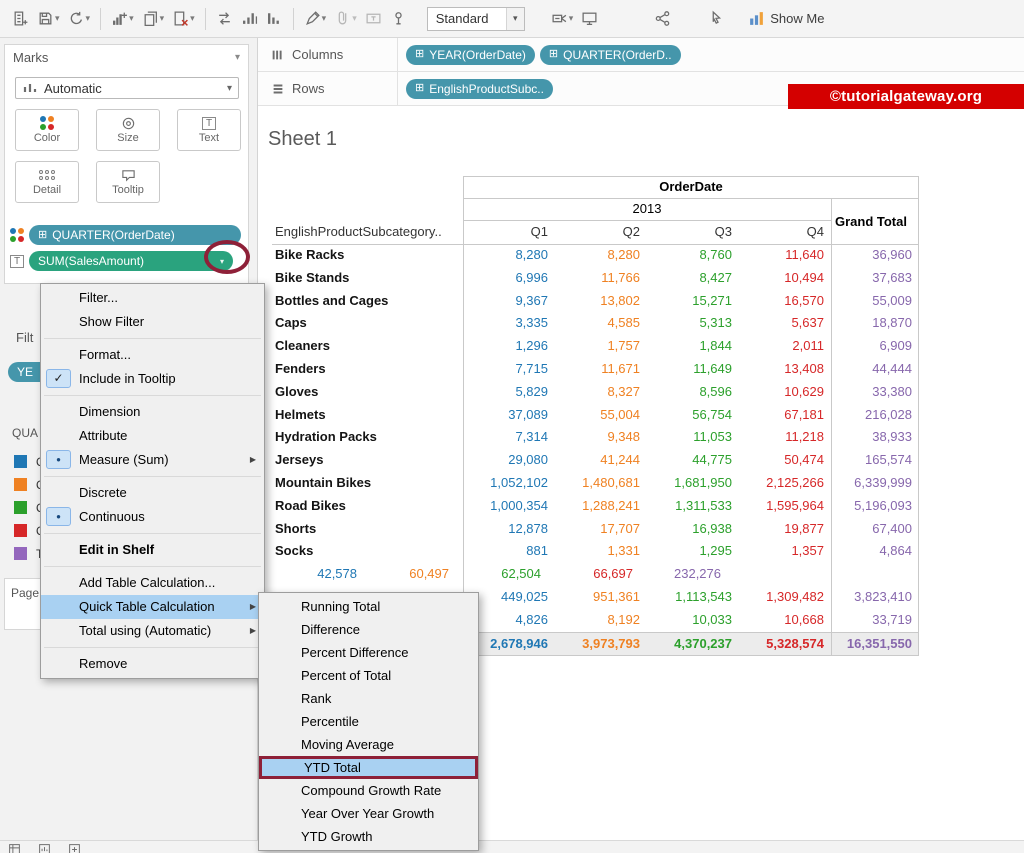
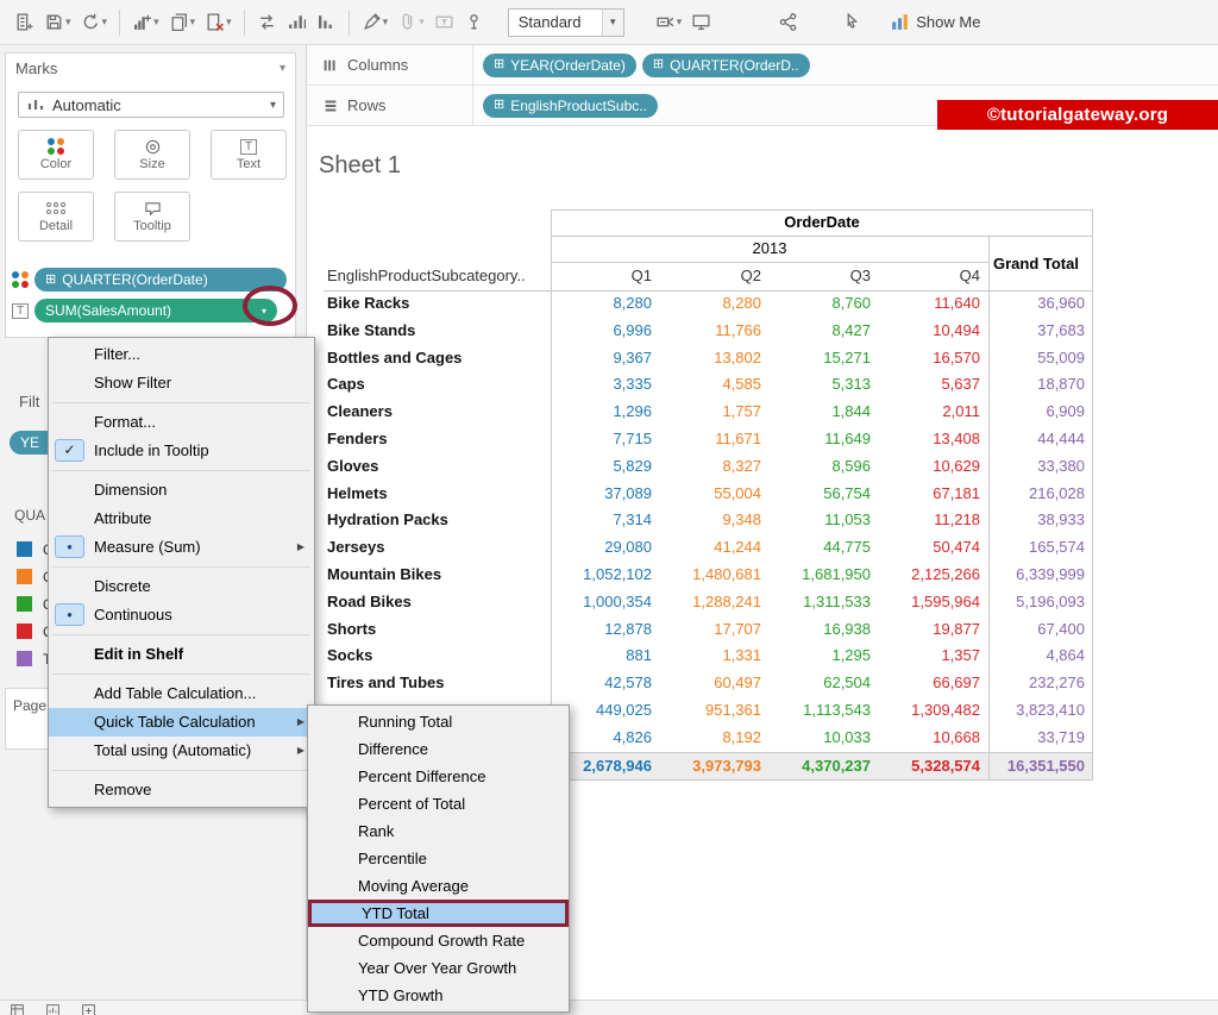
  ▾
  ▾
  ▾
  ▾
  ▾
  ▾
  ▾
  Standard
  ▾
  ▾
  Show Me
  Marks
  ▾
  Automatic
  ▾
  Color
  Size
  T
  Text
  Detail
  Tooltip
  ⊞
  QUARTER(OrderDate)
  T
  SUM(SalesAmount)
  ▾
  Filt
  YE
  QUA
  Page
  Columns
  ⊞
  YEAR(OrderDate)
  ⊞
  QUARTER(OrderD..
  Rows
  ⊞
  EnglishProductSubc..
  ©tutorialgateway.org
  Sheet 1
  OrderDate
  2013
  EnglishProductSubcategory..
  Q1
  Q2
  Q3
  Q4
  Bike Racks
  8,280
  8,280
  8,760
  11,640
  36,960
  Bike Stands
  6,996
  11,766
  8,427
  10,494
  37,683
  Bottles and Cages
  9,367
  13,802
  15,271
  16,570
  55,009
  Caps
  3,335
  4,585
  5,313
  5,637
  18,870
  Cleaners
  1,296
  1,757
  1,844
  2,011
  6,909
  Fenders
  7,715
  11,671
  11,649
  13,408
  44,444
  Gloves
  5,829
  8,327
  8,596
  10,629
  33,380
  Helmets
  37,089
  55,004
  56,754
  67,181
  216,028
  Hydration Packs
  7,314
  9,348
  11,053
  11,218
  38,933
  Jerseys
  29,080
  41,244
  44,775
  50,474
  165,574
  Mountain Bikes
  1,052,102
  1,480,681
  1,681,950
  2,125,266
  6,339,999
  Road Bikes
  1,000,354
  1,288,241
  1,311,533
  1,595,964
  5,196,093
  Shorts
  12,878
  17,707
  16,938
  19,877
  67,400
  Socks
  881
  1,331
  1,295
  1,357
  4,864
+ Tires and Tubes
  42,578
  60,497
  62,504
  66,697
  232,276
  449,025
  951,361
  1,113,543
  1,309,482
  3,823,410
  4,826
  8,192
  10,033
  10,668
  33,719
  2,678,946
  3,973,793
  4,370,237
  5,328,574
  16,351,550
  Grand Total
  Filter...
  Show Filter
  Format...
  ✓
  Include in Tooltip
  Dimension
  Attribute
  ●
  Measure (Sum)
  ▶
  Discrete
  ●
  Continuous
  Edit in Shelf
  Add Table Calculation...
  Quick Table Calculation
  ▶
  Total using (Automatic)
  ▶
  Remove
  Running Total
  Difference
  Percent Difference
  Percent of Total
  Rank
  Percentile
  Moving Average
  YTD Total
  Compound Growth Rate
  Year Over Year Growth
  YTD Growth
